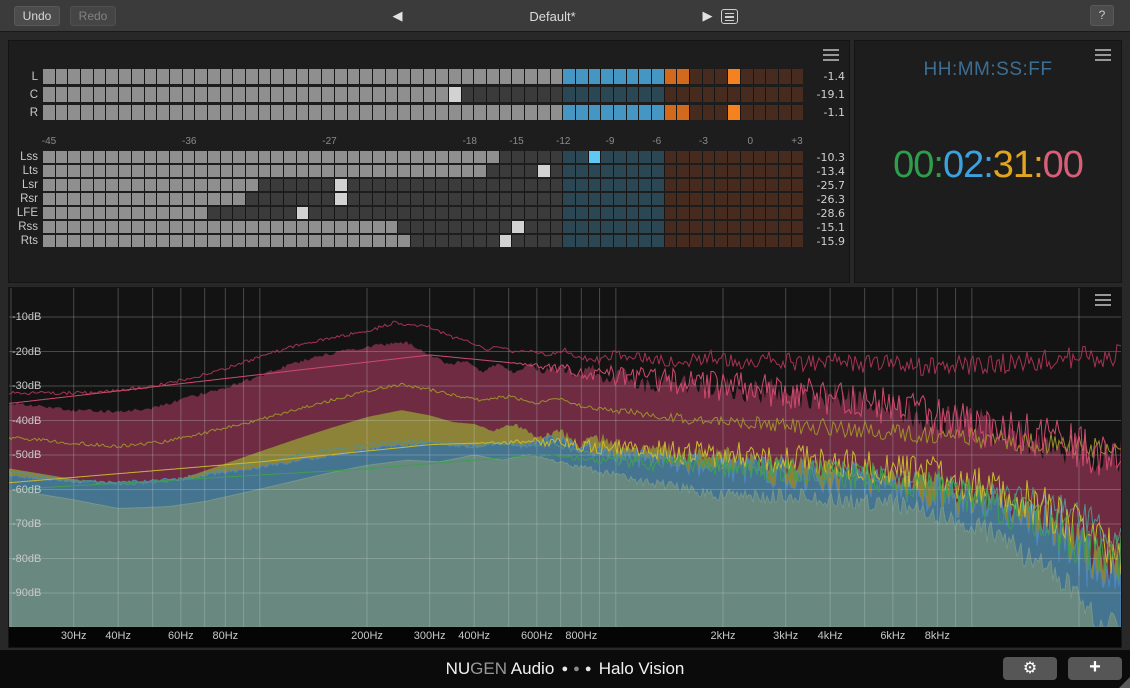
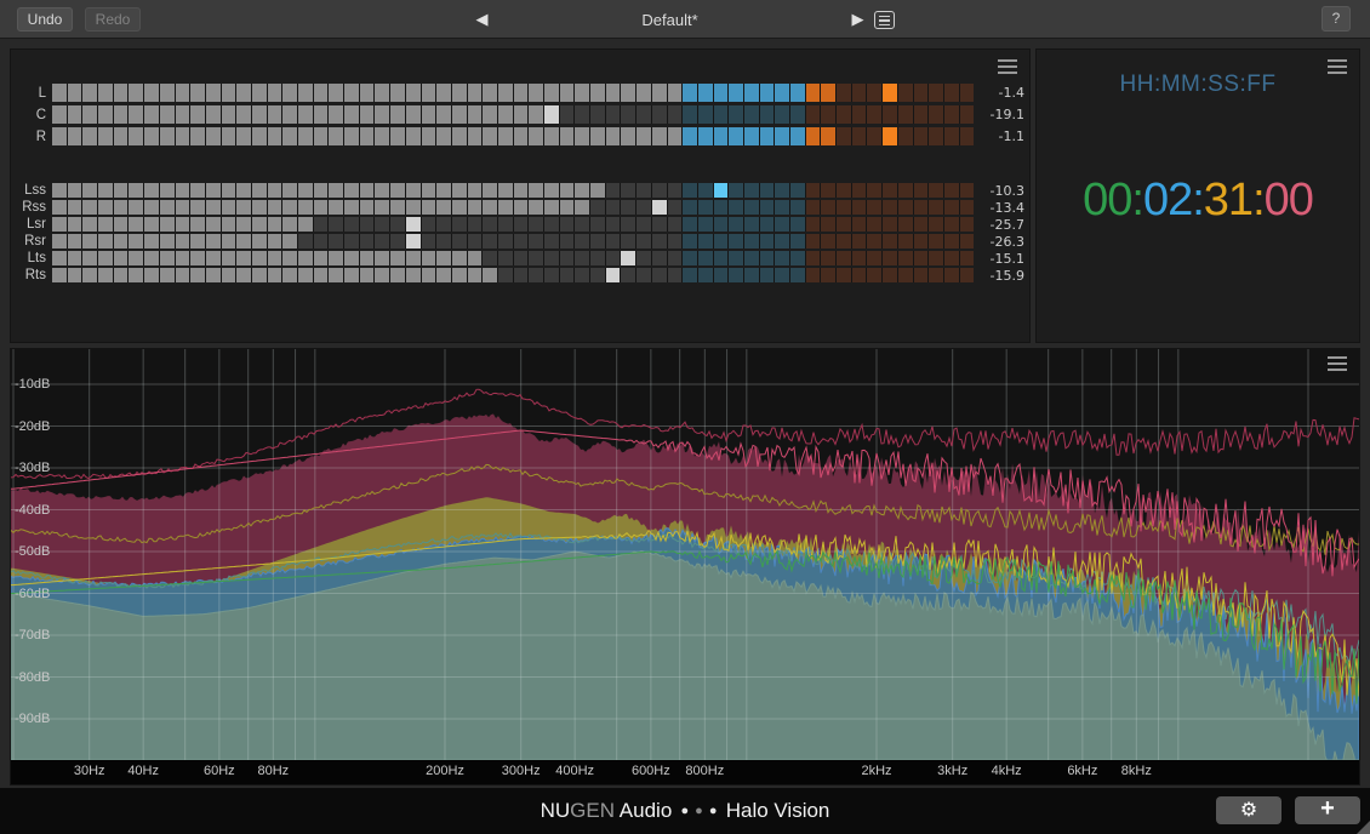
  Undo
  Redo
  ◀
  Default*
  ▶
  ?
  L
  -1.4
  C
  -19.1
  R
  -1.1
- -45
- -36
- -27
- -18
- -15
- -12
- -9
- -6
- -3
- 0
- +3
  Lss
  -10.3
- Lts
+ Rss
  -13.4
  Lsr
  -25.7
  Rsr
  -26.3
- LFE
- -28.6
- Rss
+ Lts
  -15.1
  Rts
  -15.9
  HH:MM:SS:FF
  00:02:31:00
  -10dB
  -20dB
  -30dB
  -40dB
  -50dB
  -60dB
  -70dB
  -80dB
  -90dB
  30Hz
  40Hz
  60Hz
  80Hz
  200Hz
  300Hz
  400Hz
  600Hz
  800Hz
  2kHz
  3kHz
  4kHz
  6kHz
  8kHz
  NU
  GEN
  Audio
  ●
  ●
  ●
  Halo Vision
  ⚙
  +
